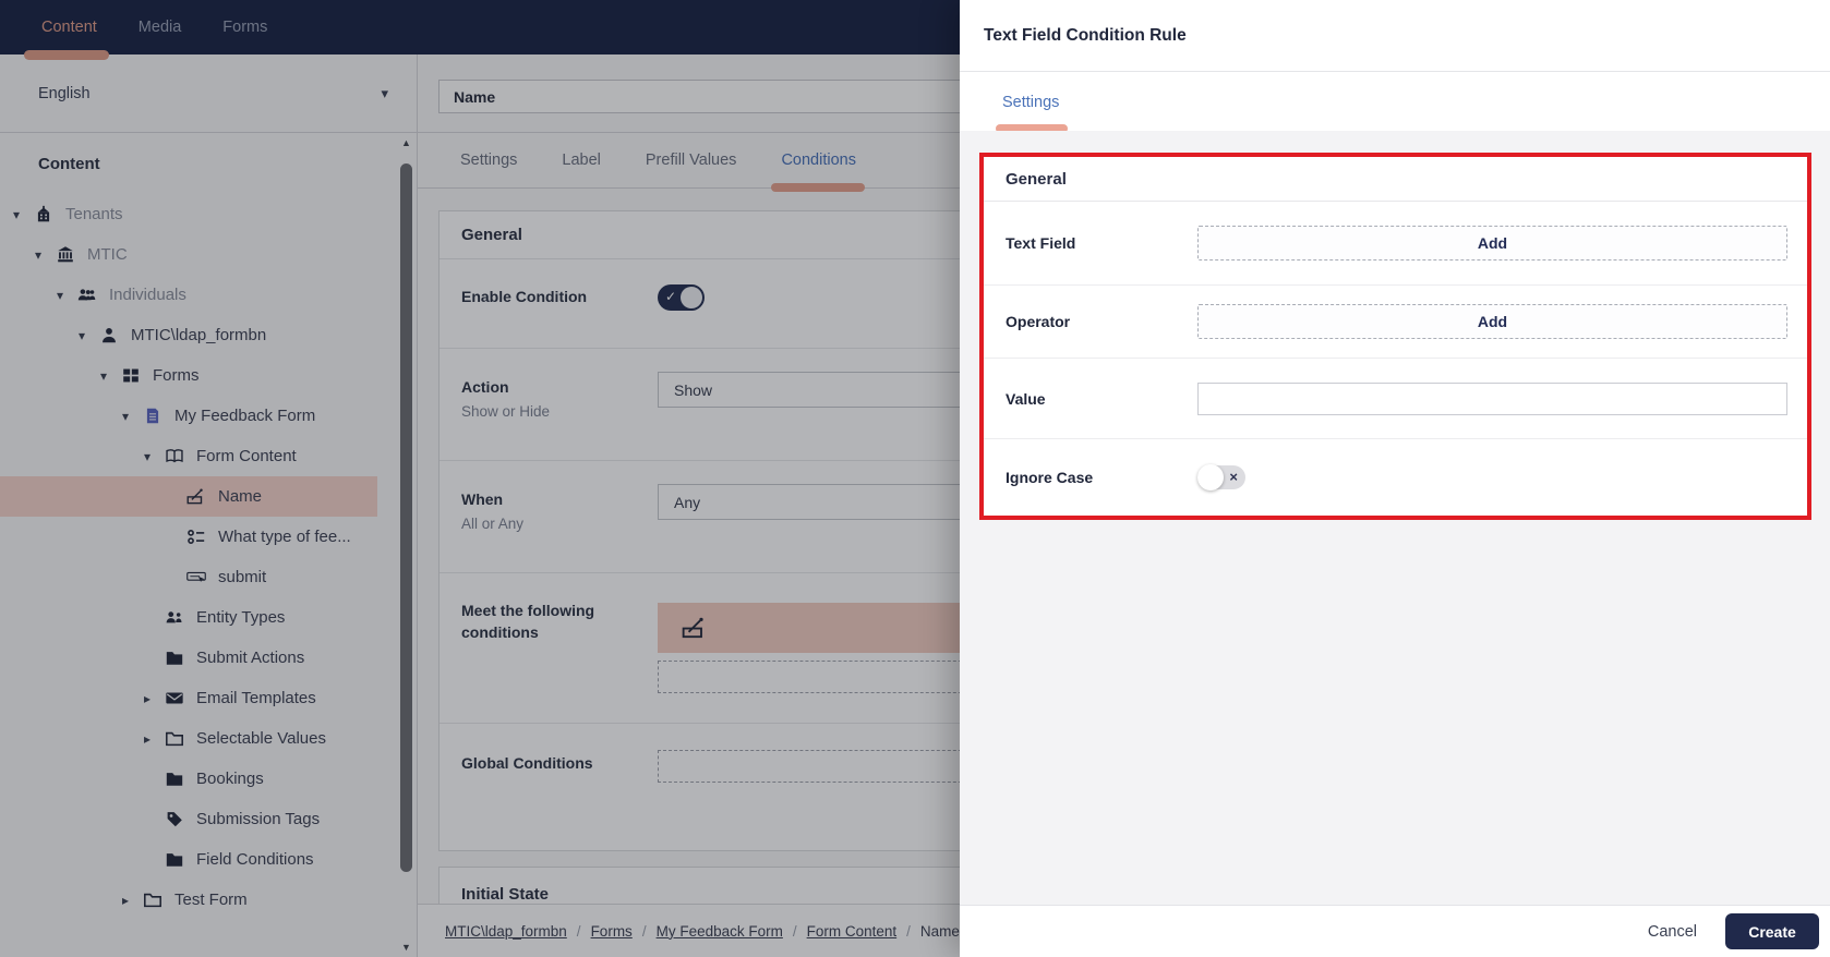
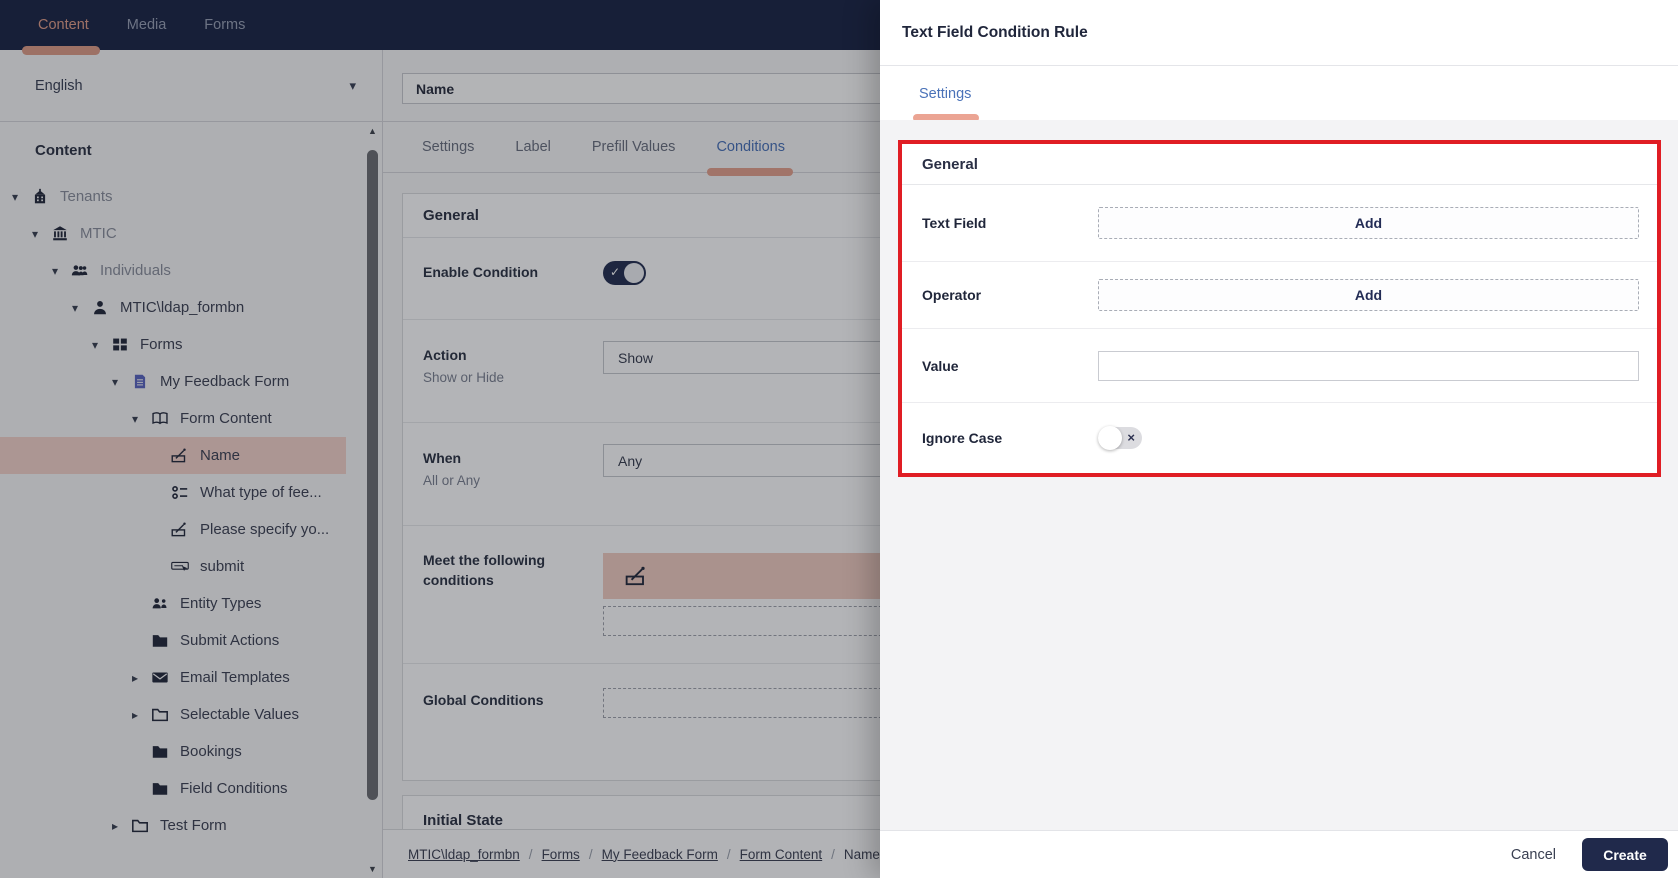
  Content
  Media
  Forms
  English
  ▾
  Content
  ▾
  Tenants
  ▾
  MTIC
  ▾
  Individuals
  ▾
  MTIC\ldap_formbn
  ▾
  Forms
  ▾
  My Feedback Form
  ▾
  Form Content
  Name
  What type of fee...
+ Please specify yo...
  submit
  Entity Types
  Submit Actions
  ▸
  Email Templates
  ▸
  Selectable Values
  Bookings
- Submission Tags
  Field Conditions
  ▸
  Test Form
  ▲
  ▼
  Name
  Settings
  Label
  Prefill Values
  Conditions
  General
  Enable Condition
  ✓
  Action
  Show or Hide
  Show
  When
  All or Any
  Any
  Meet the following conditions
  Global Conditions
  Initial State
  MTIC\ldap_formbn
  /
  Forms
  /
  My Feedback Form
  /
  Form Content
  /
  Name
  Text Field Condition Rule
  Settings
  General
  Text Field
  Add
  Operator
  Add
  Value
  Ignore Case
  ×
  Cancel
  Create
